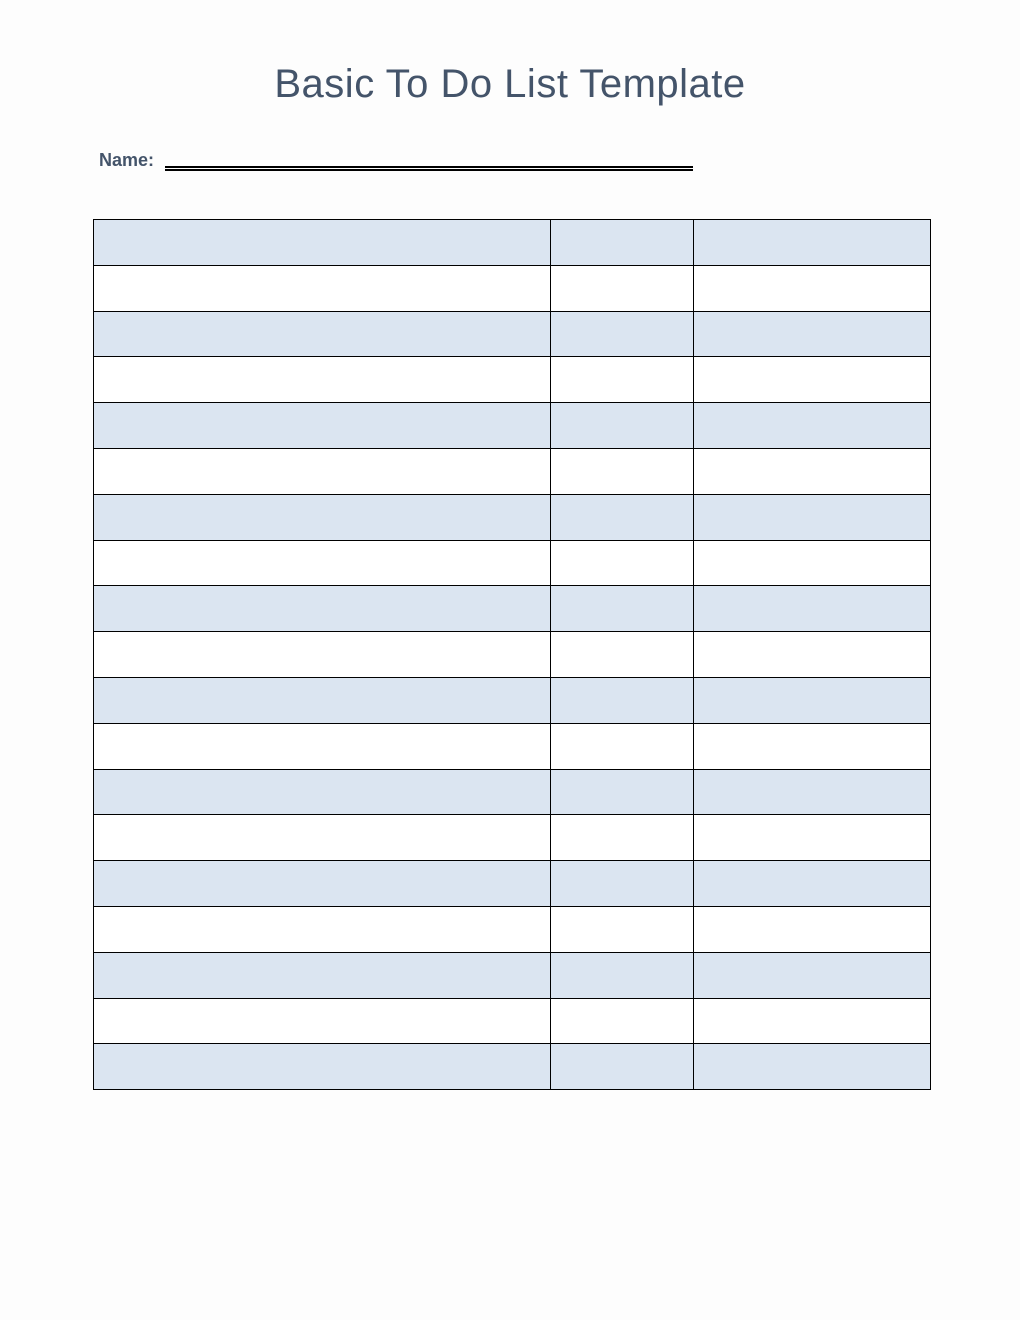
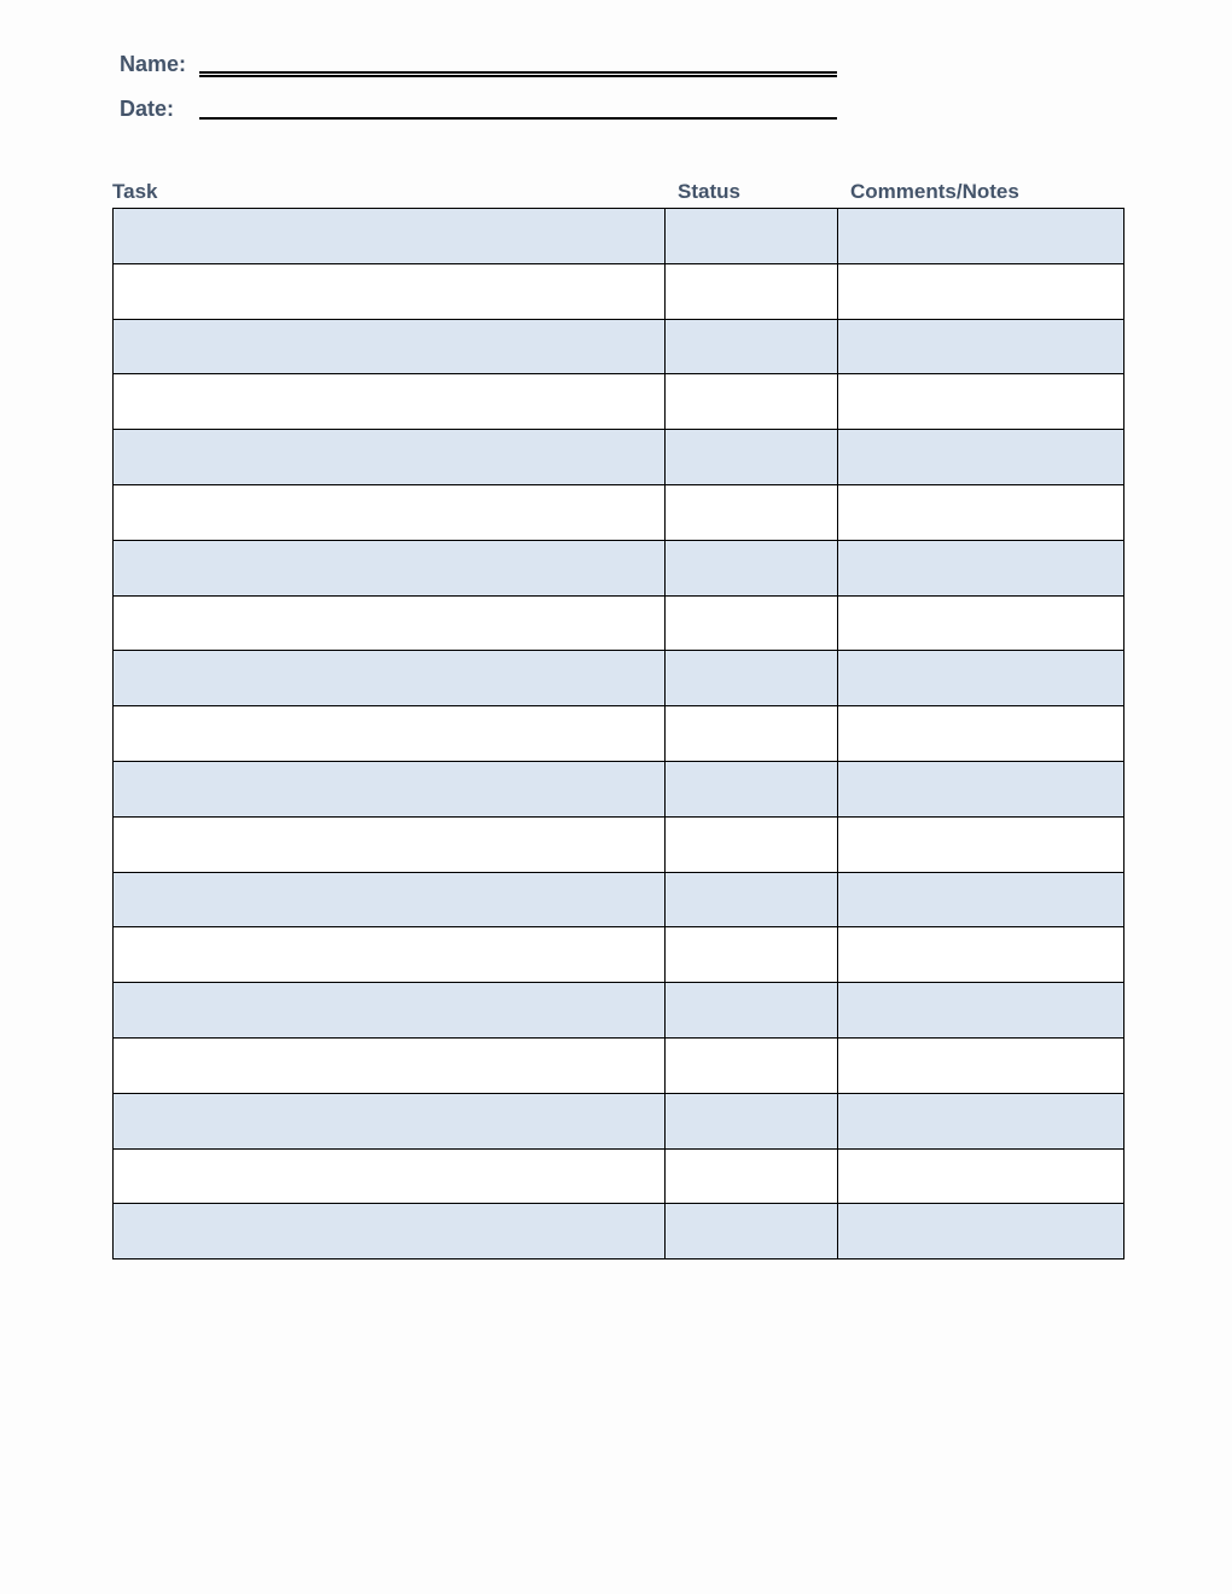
- Basic To Do List Template
  Name:
+ Date:
+ Task
+ Status
+ Comments/Notes
